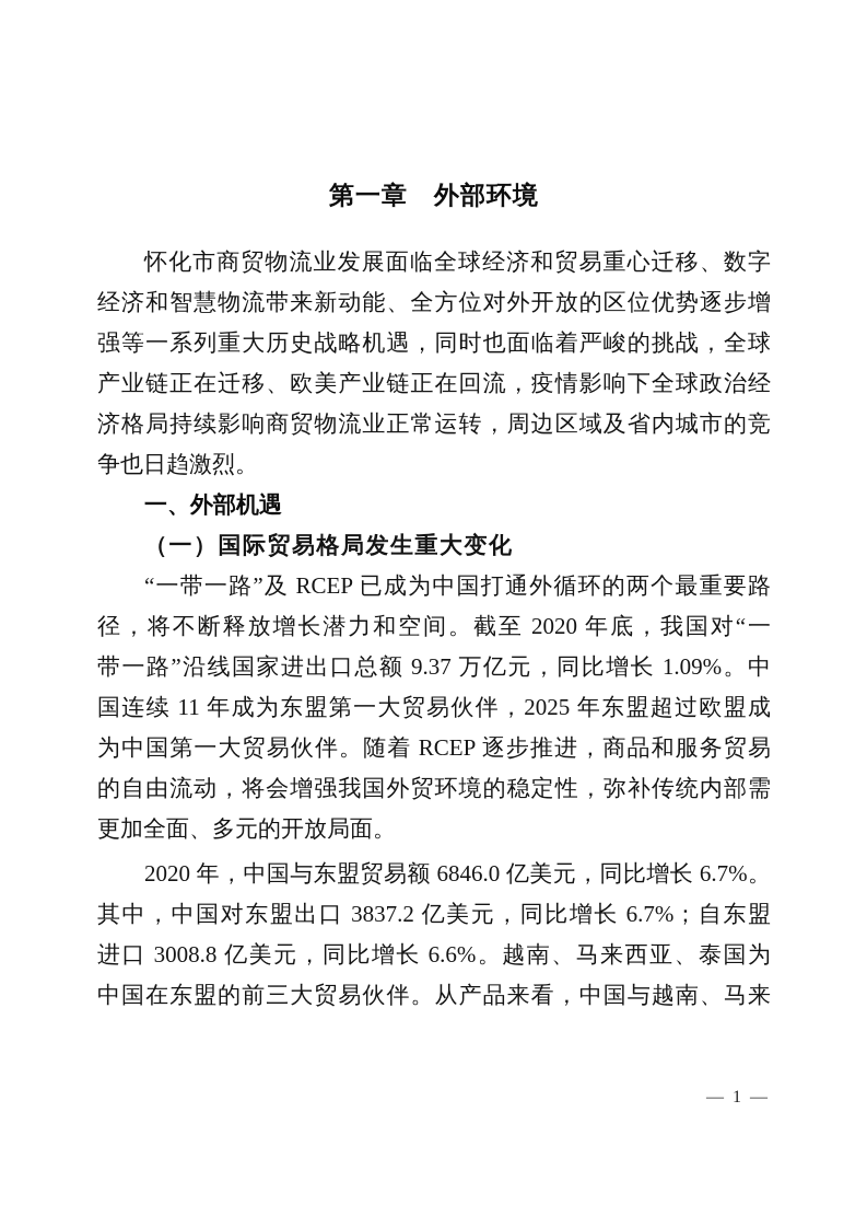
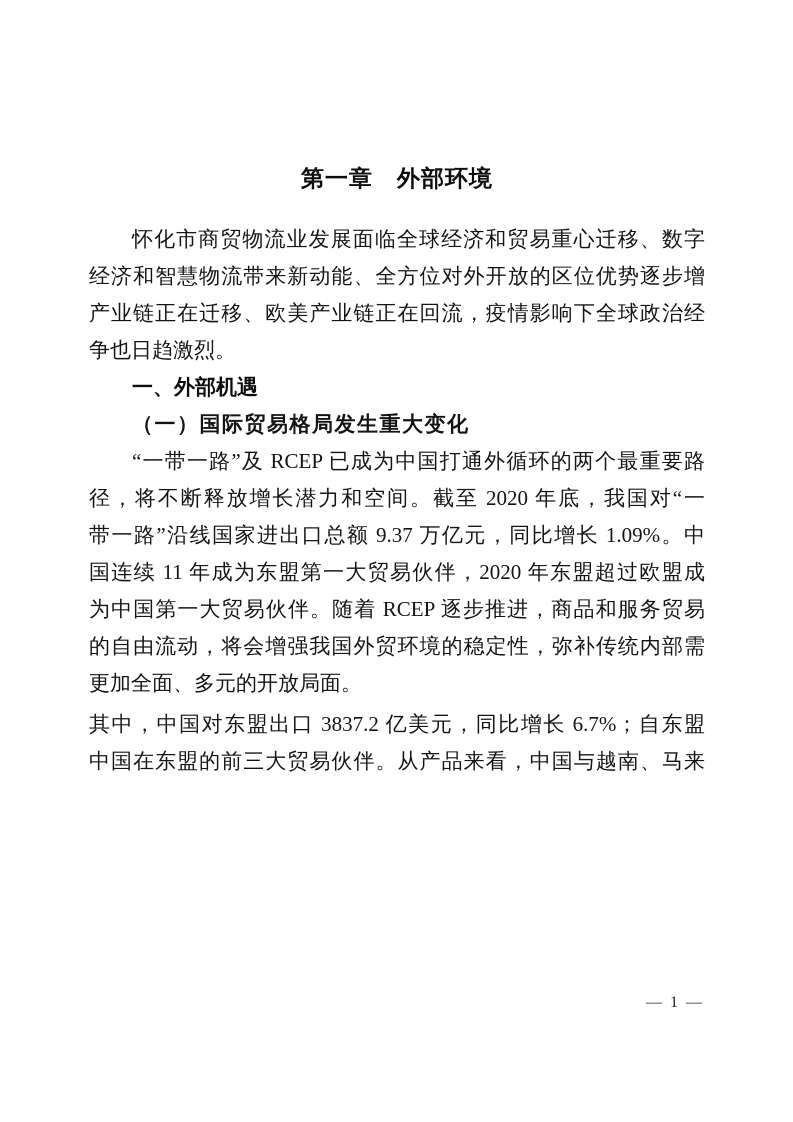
  第一章 外部环境
  怀化市商贸物流业发展面临全球经济和贸易重心迁移、数字
  经济和智慧物流带来新动能、全方位对外开放的区位优势逐步增
- 强等一系列重大历史战略机遇，同时也面临着严峻的挑战，全球
  产业链正在迁移、欧美产业链正在回流，疫情影响下全球政治经
- 济格局持续影响商贸物流业正常运转，周边区域及省内城市的竞
  争也日趋激烈。
  一、外部机遇
  （一）国际贸易格局发生重大变化
  “一带一路”及 RCEP 已成为中国打通外循环的两个最重要路
  径，将不断释放增长潜力和空间。截至 2020 年底，我国对“一
  带一路”沿线国家进出口总额 9.37 万亿元，同比增长 1.09%。中
- 国连续 11 年成为东盟第一大贸易伙伴，2025 年东盟超过欧盟成
+ 国连续 11 年成为东盟第一大贸易伙伴，2020 年东盟超过欧盟成
  为中国第一大贸易伙伴。随着 RCEP 逐步推进，商品和服务贸易
  的自由流动，将会增强我国外贸环境的稳定性，弥补传统内部需
  更加全面、多元的开放局面。
- 2020 年，中国与东盟贸易额 6846.0 亿美元，同比增长 6.7%。
  其中，中国对东盟出口 3837.2 亿美元，同比增长 6.7%；自东盟
- 进口 3008.8 亿美元，同比增长 6.6%。越南、马来西亚、泰国为
  中国在东盟的前三大贸易伙伴。从产品来看，中国与越南、马来
  — 1 —
